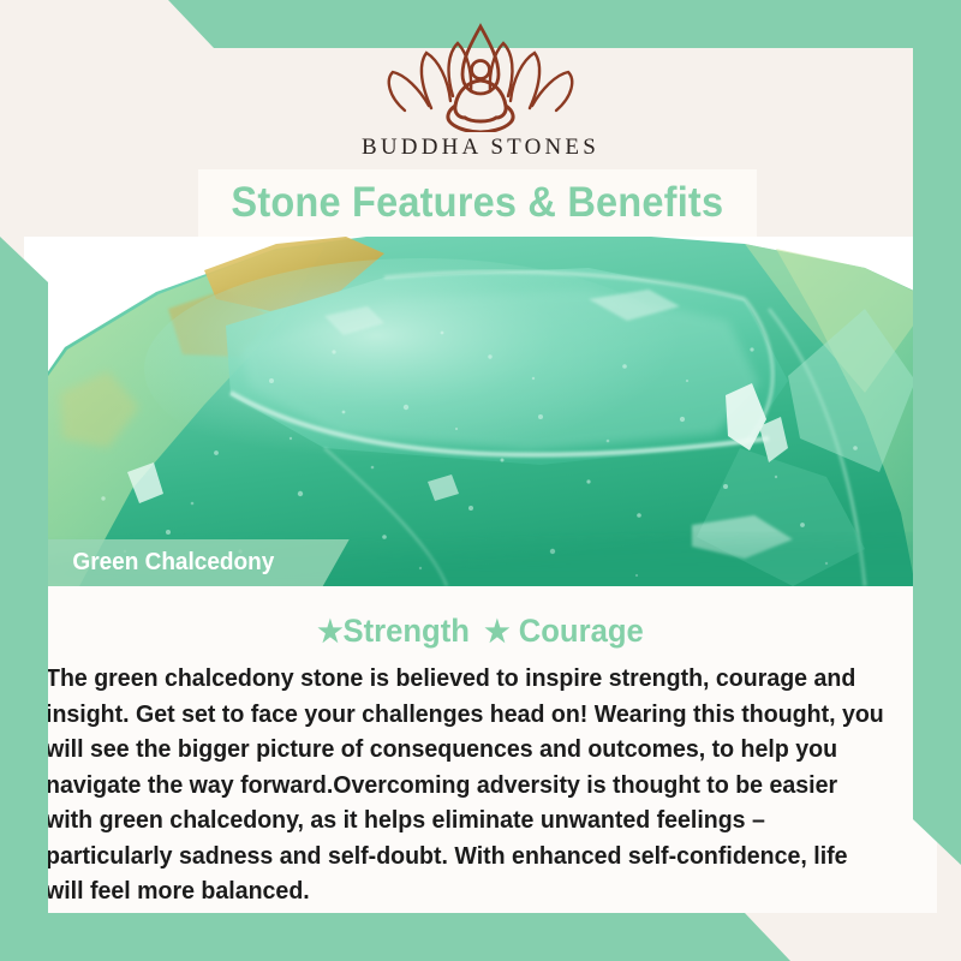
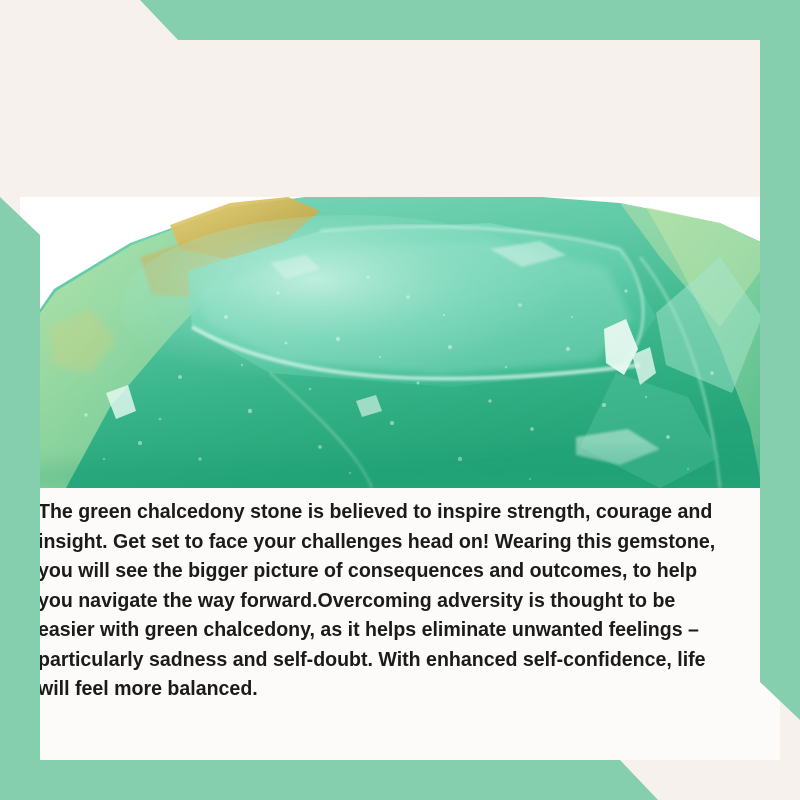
- Green Chalcedony
- ★Strength ★ Courage
- The green chalcedony stone is believed to inspire strength, courage and insight. Get set to face your challenges head on! Wearing this thought, you will see the bigger picture of consequences and outcomes, to help you navigate the way forward.Overcoming adversity is thought to be easier with green chalcedony, as it helps eliminate unwanted feelings – particularly sadness and self-doubt. With enhanced self-confidence, life will feel more balanced.
+ The green chalcedony stone is believed to inspire strength, courage and insight. Get set to face your challenges head on! Wearing this gemstone, you will see the bigger picture of consequences and outcomes, to help you navigate the way forward.Overcoming adversity is thought to be easier with green chalcedony, as it helps eliminate unwanted feelings – particularly sadness and self-doubt. With enhanced self-confidence, life will feel more balanced.
- BUDDHA STONES
- Stone Features & Benefits
